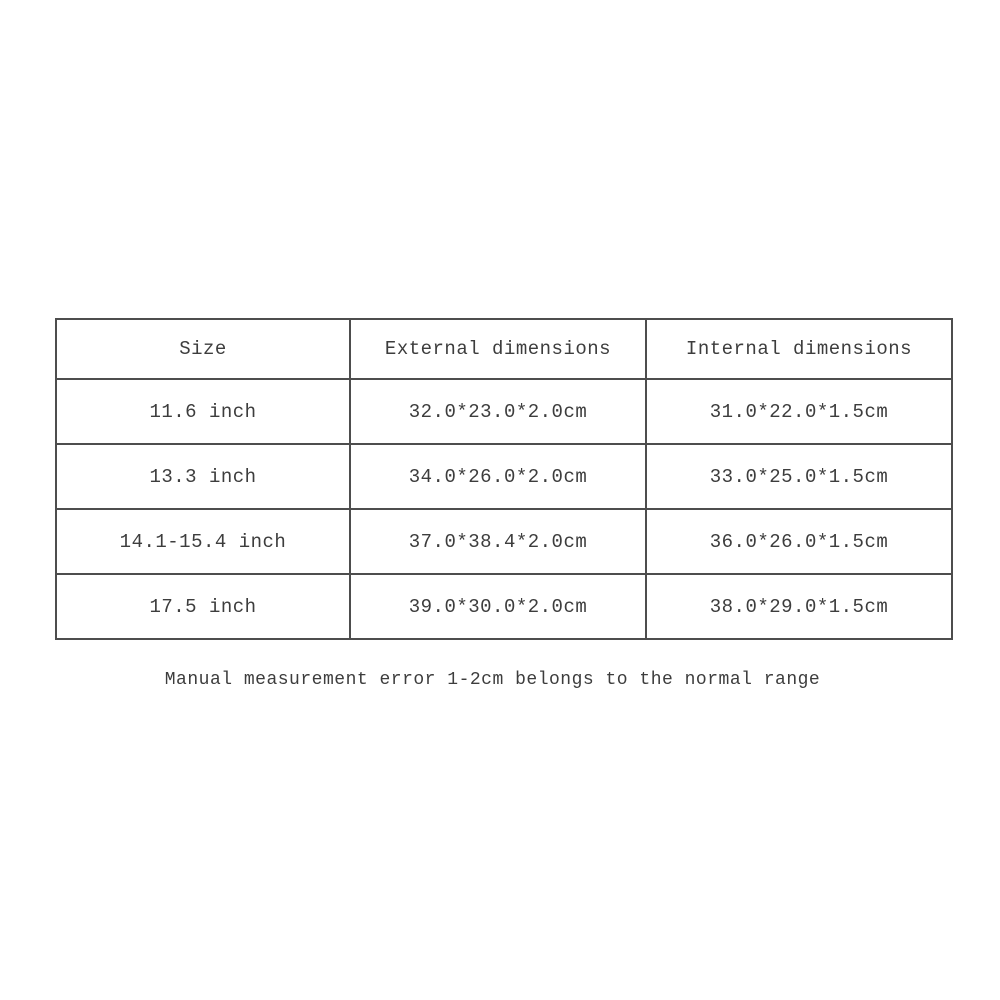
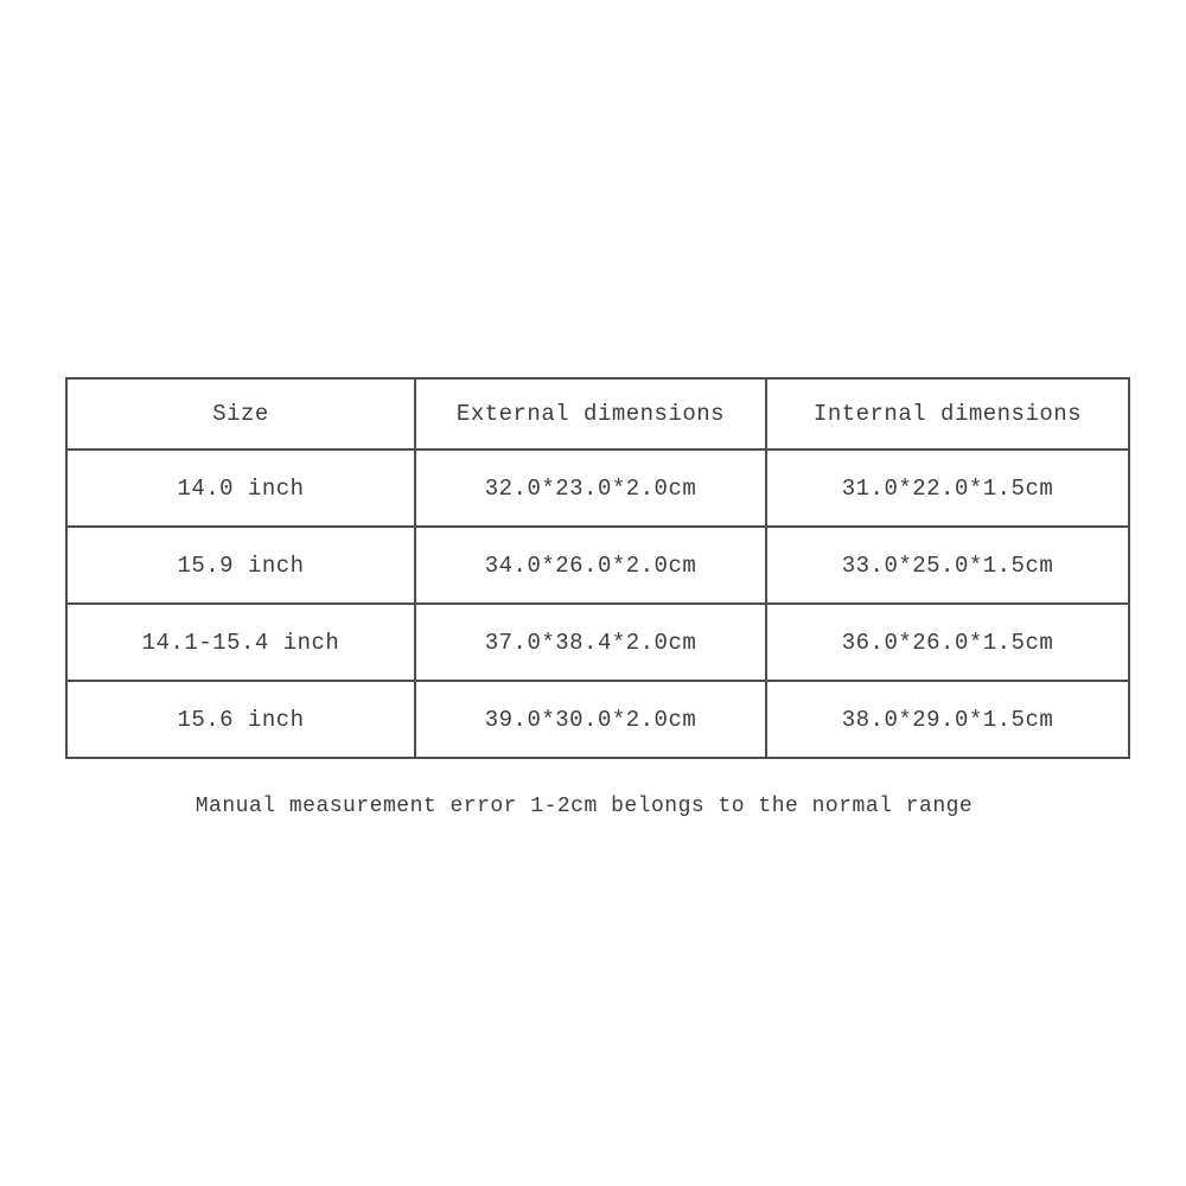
  Size	External dimensions	Internal dimensions
- 11.6 inch	32.0*23.0*2.0cm	31.0*22.0*1.5cm
+ 14.0 inch	32.0*23.0*2.0cm	31.0*22.0*1.5cm
- 13.3 inch	34.0*26.0*2.0cm	33.0*25.0*1.5cm
+ 15.9 inch	34.0*26.0*2.0cm	33.0*25.0*1.5cm
  14.1-15.4 inch	37.0*38.4*2.0cm	36.0*26.0*1.5cm
- 17.5 inch	39.0*30.0*2.0cm	38.0*29.0*1.5cm
+ 15.6 inch	39.0*30.0*2.0cm	38.0*29.0*1.5cm
  Manual measurement error 1-2cm belongs to the normal range
